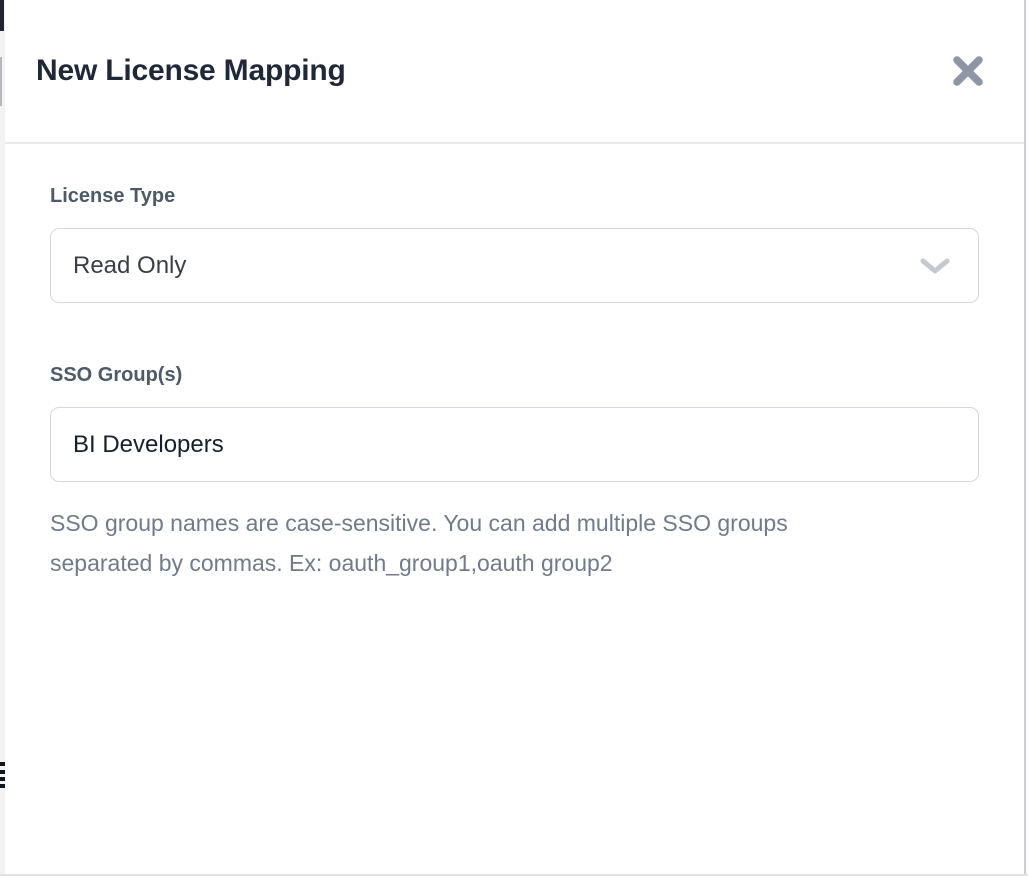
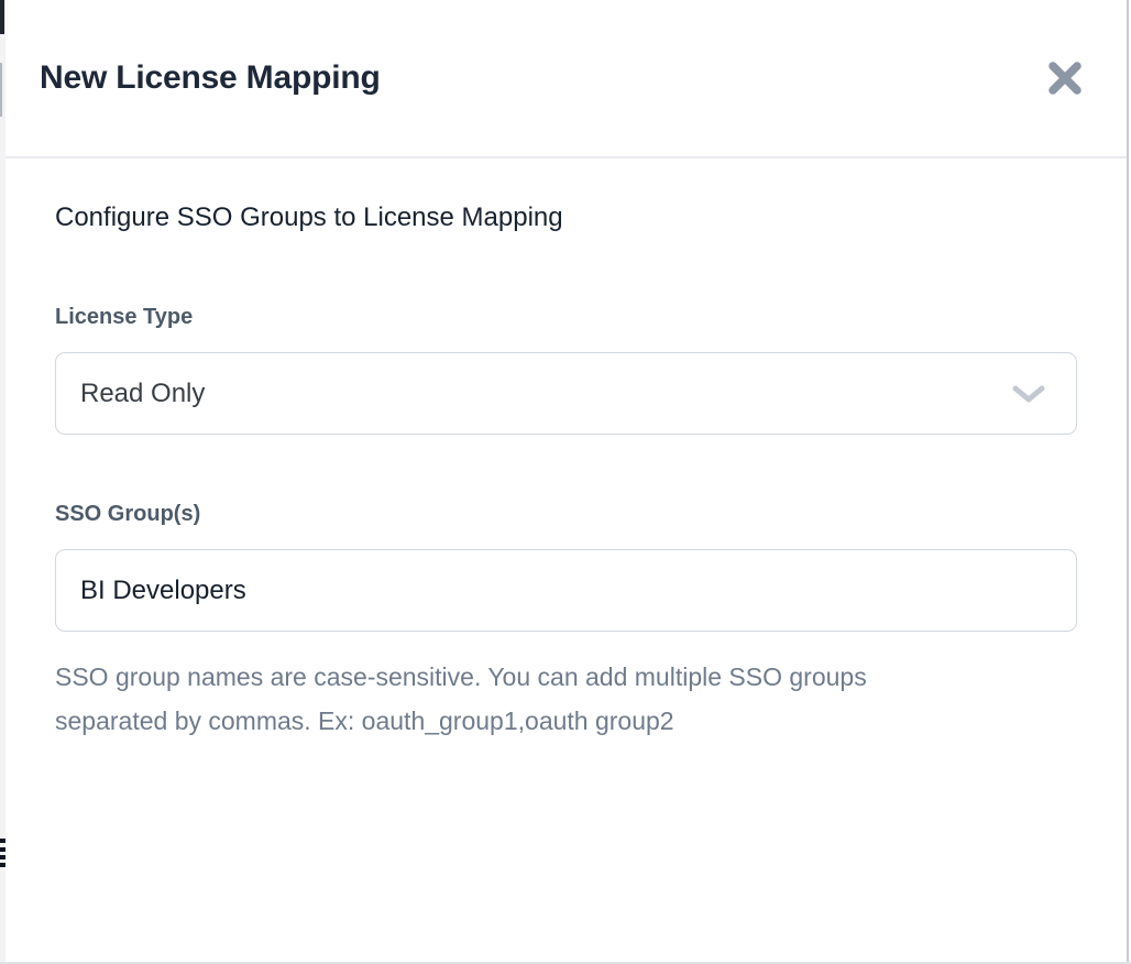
  New License Mapping
+ Configure SSO Groups to License Mapping
  License Type
  Read Only
  SSO Group(s)
  BI Developers
  SSO group names are case-sensitive. You can add multiple SSO groups
  separated by commas. Ex: oauth_group1,oauth group2
